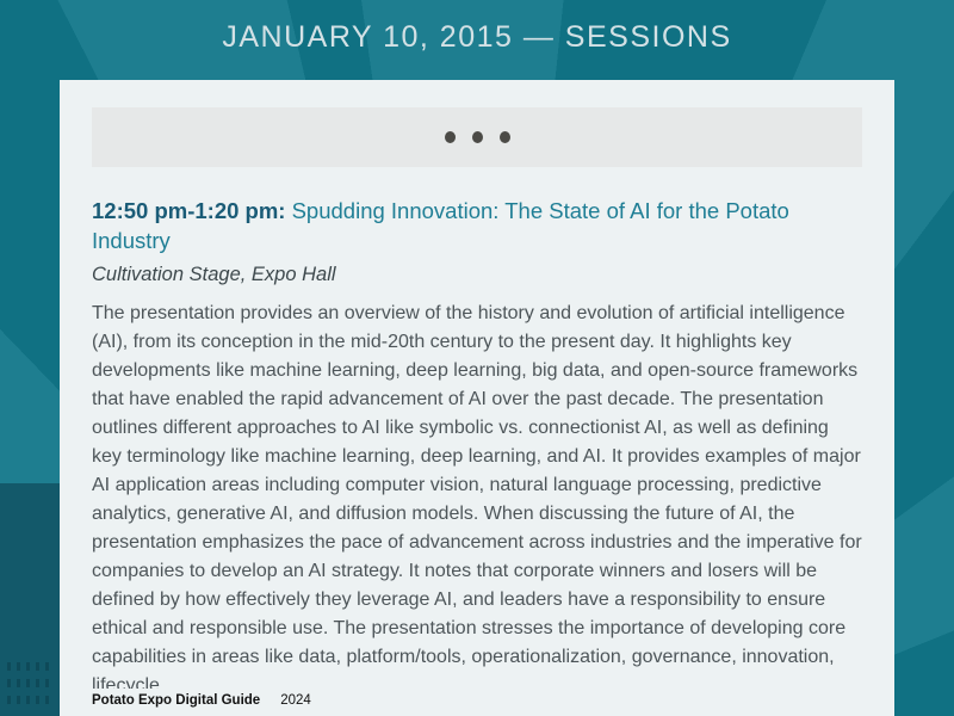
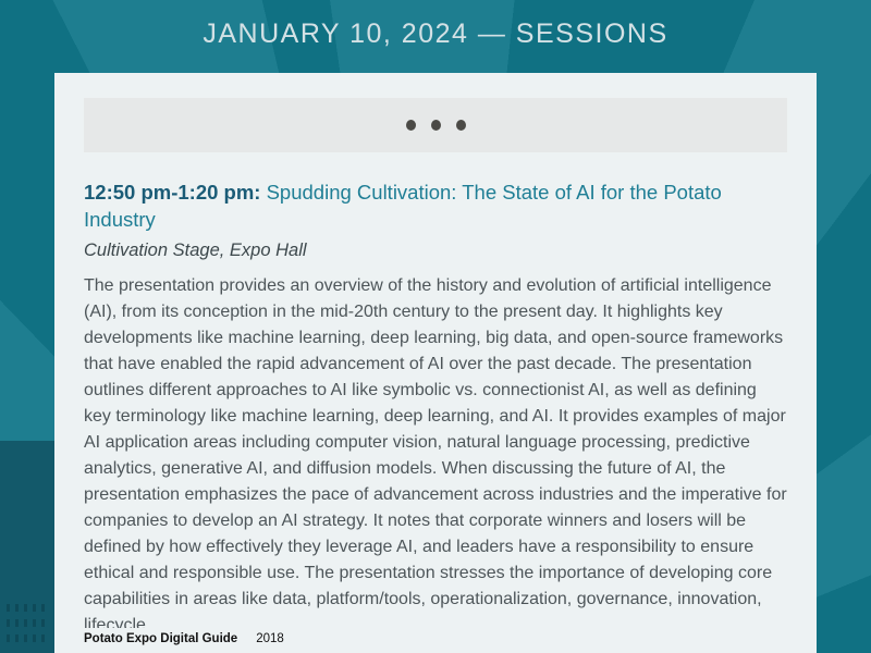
- JANUARY 10, 2015 — SESSIONS
+ JANUARY 10, 2024 — SESSIONS
- 12:50 pm-1:20 pm: Spudding Innovation: The State of AI for the Potato Industry
+ 12:50 pm-1:20 pm: Spudding Cultivation: The State of AI for the Potato Industry
  Cultivation Stage, Expo Hall
  The presentation provides an overview of the history and evolution of artificial intelligence (AI), from its conception in the mid-20th century to the present day. It highlights key developments like machine learning, deep learning, big data, and open-source frameworks that have enabled the rapid advancement of AI over the past decade. The presentation outlines different approaches to AI like symbolic vs. connectionist AI, as well as defining key terminology like machine learning, deep learning, and AI. It provides examples of major AI application areas including computer vision, natural language processing, predictive analytics, generative AI, and diffusion models. When discussing the future of AI, the presentation emphasizes the pace of advancement across industries and the imperative for companies to develop an AI strategy. It notes that corporate winners and losers will be defined by how effectively they leverage AI, and leaders have a responsibility to ensure ethical and responsible use. The presentation stresses the importance of developing core capabilities in areas like data, platform/tools, operationalization, governance, innovation, lifecycle
  Potato Expo Digital Guide
- 2024
+ 2018
